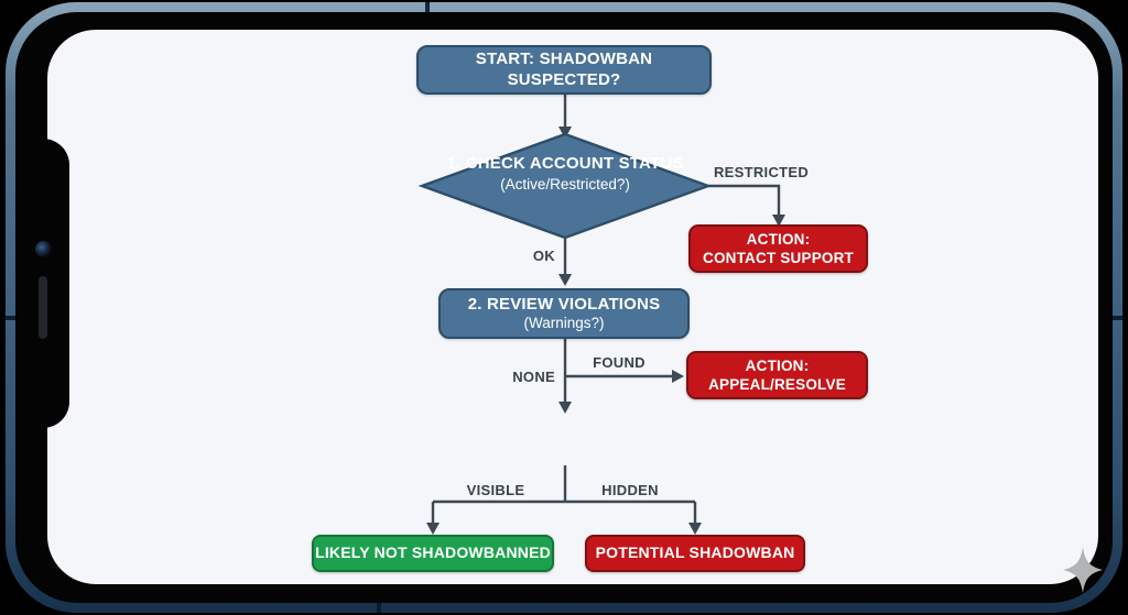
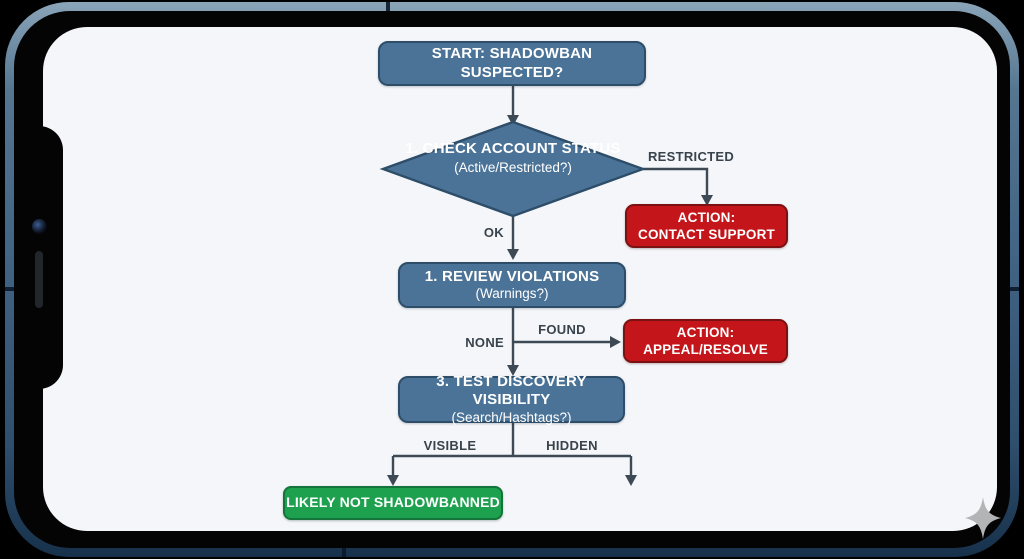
  START: SHADOWBAN SUSPECTED?
  1. CHECK ACCOUNT STATUS
  (Active/Restricted?)
  ACTION:
  CONTACT SUPPORT
- 2. REVIEW VIOLATIONS
+ 1. REVIEW VIOLATIONS
  (Warnings?)
  ACTION:
  APPEAL/RESOLVE
+ 3. TEST DISCOVERY VISIBILITY
+ (Search/Hashtags?)
  LIKELY NOT SHADOWBANNED
- POTENTIAL SHADOWBAN
  RESTRICTED
  OK
  FOUND
  NONE
  VISIBLE
  HIDDEN
